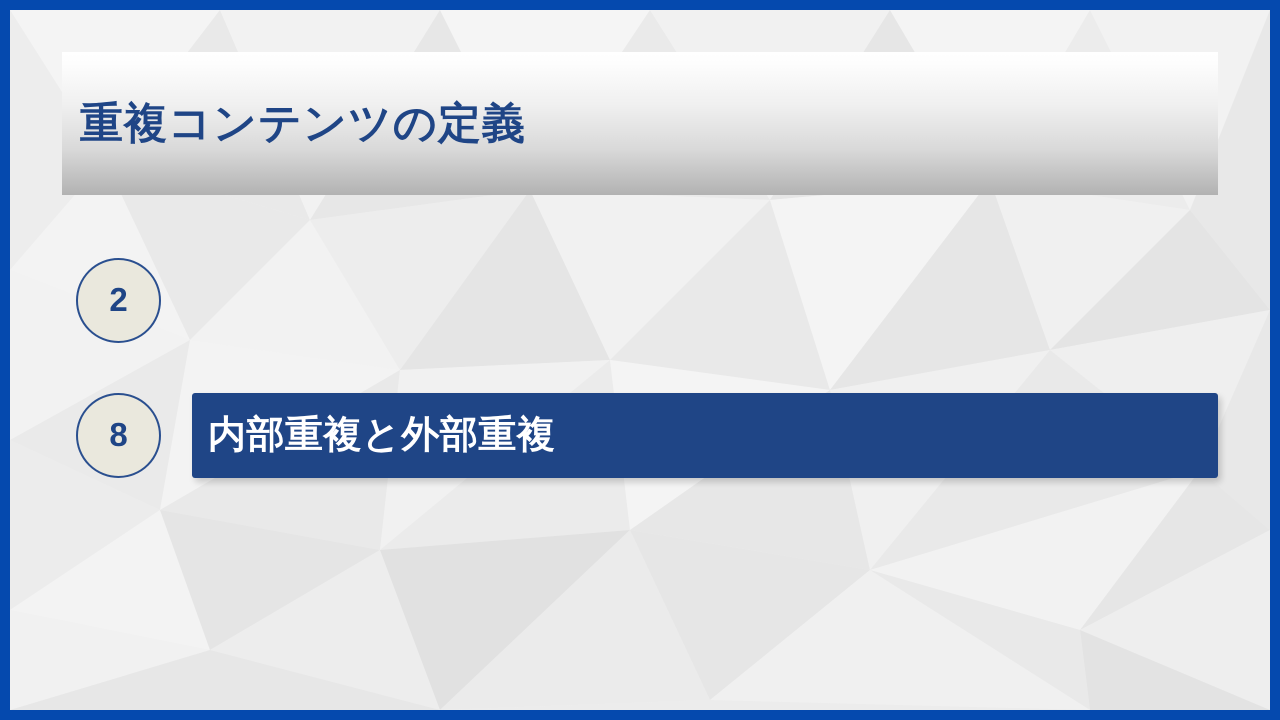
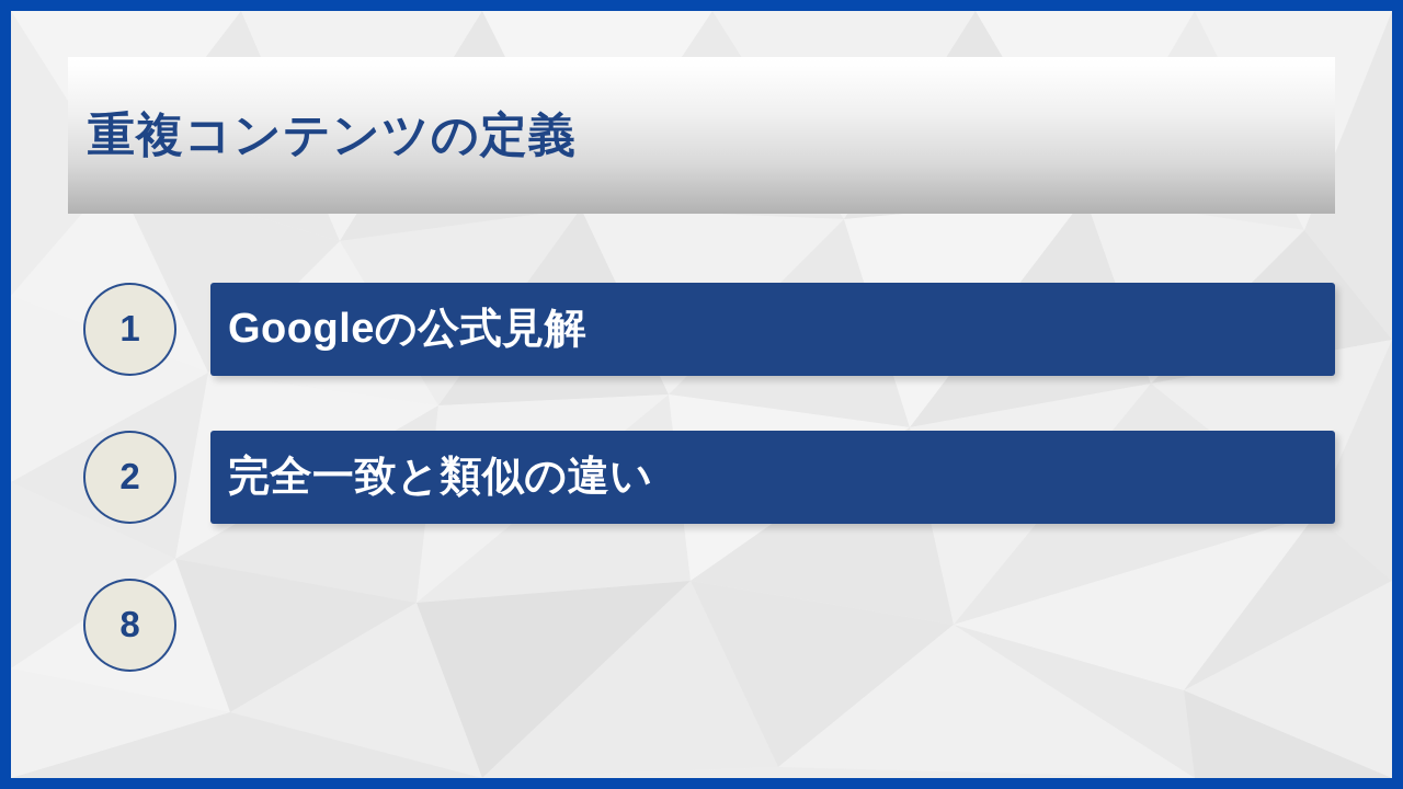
  重複コンテンツの定義
+ 1
+ Googleの公式見解
  2
+ 完全一致と類似の違い
  8
- 内部重複と外部重複
